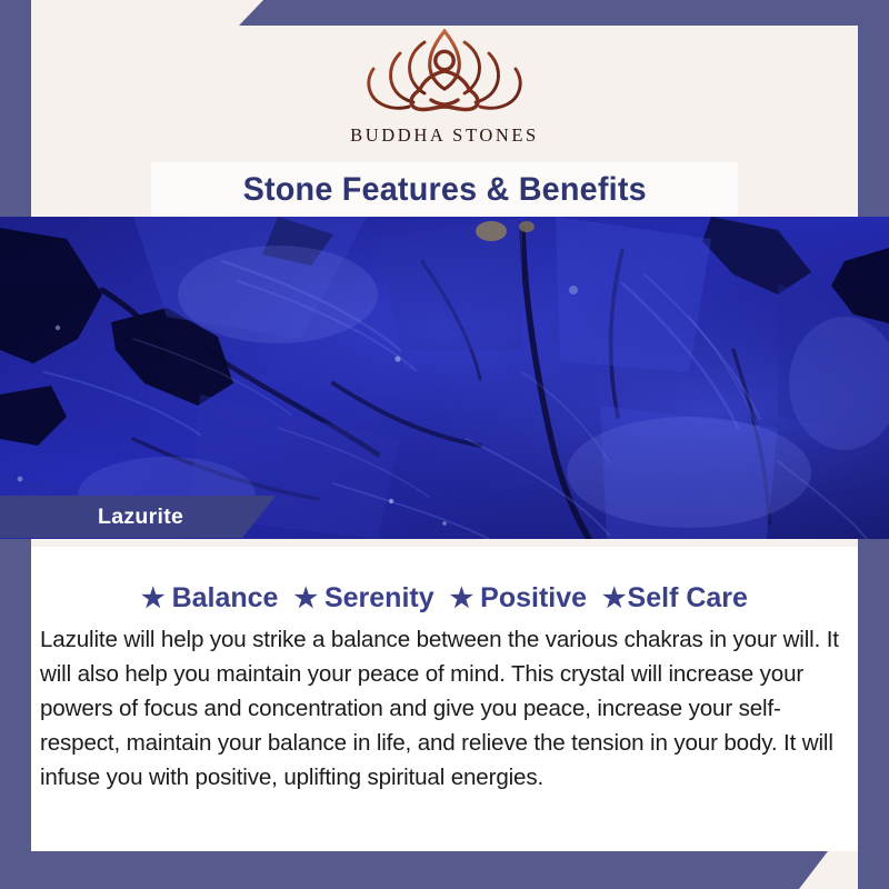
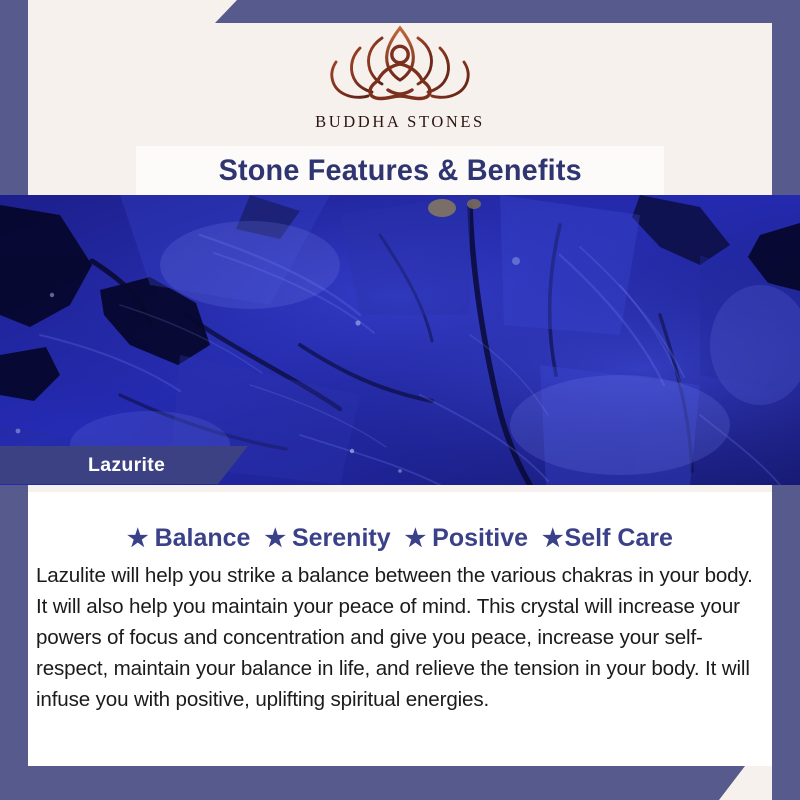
  BUDDHA STONES
  Stone Features & Benefits
  Lazurite
  ★
  Balance
  ★
  Serenity
  ★
  Positive
  ★
  Self Care
- Lazulite will help you strike a balance between the various chakras in your will. It will also help you maintain your peace of mind. This crystal will increase your powers of focus and concentration and give you peace, increase your self-respect, maintain your balance in life, and relieve the tension in your body. It will infuse you with positive, uplifting spiritual energies.
+ Lazulite will help you strike a balance between the various chakras in your body. It will also help you maintain your peace of mind. This crystal will increase your powers of focus and concentration and give you peace, increase your self-respect, maintain your balance in life, and relieve the tension in your body. It will infuse you with positive, uplifting spiritual energies.
